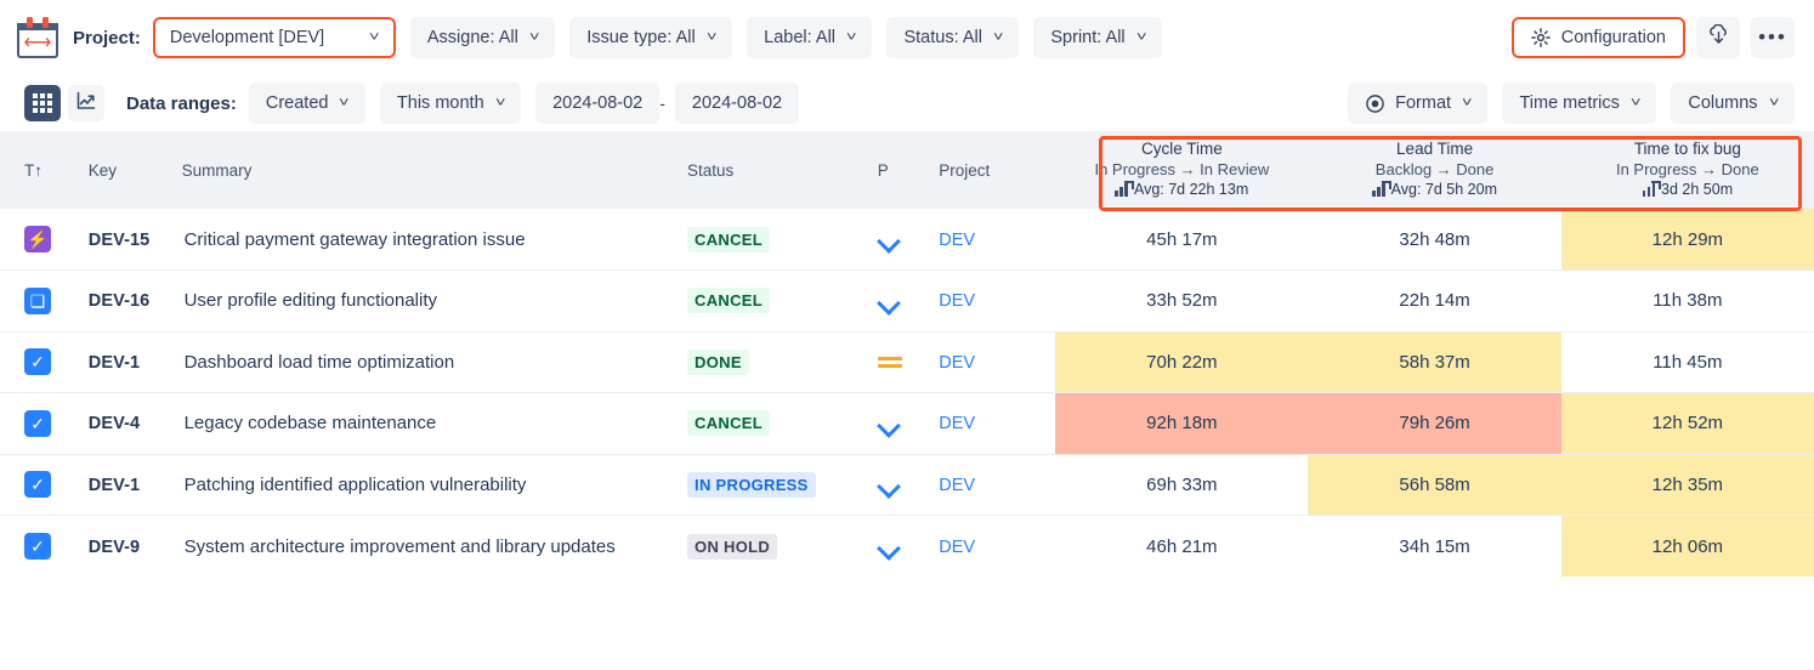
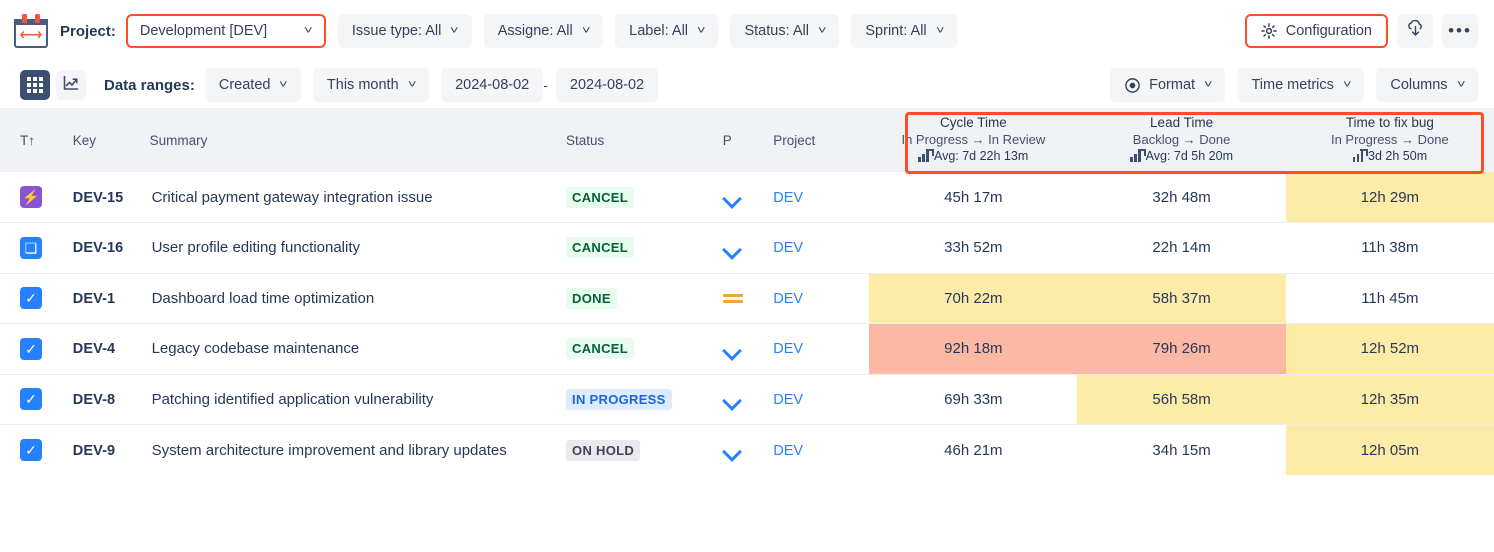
  ⟷
  Project:
  Development [DEV]
  ˅
- Assigne: All
+ Issue type: All
  ˅
- Issue type: All
+ Assigne: All
  ˅
  Label: All
  ˅
  Status: All
  ˅
  Sprint: All
  ˅
  Configuration
  •••
  Data ranges:
  Created
  ˅
  This month
  ˅
  2024-08-02
  -
  2024-08-02
  Format
  ˅
  Time metrics
  ˅
  Columns
  ˅
  T↑	Key	Summary	Status	P	Project	Cycle Time In Progress → In Review Avg: 7d 22h 13m	Lead Time Backlog → Done Avg: 7d 5h 20m	Time to fix bug In Progress → Done 3d 2h 50m
  ⚡	DEV-15	Critical payment gateway integration issue	CANCEL		DEV	45h 17m	32h 48m	12h 29m
  ❏	DEV-16	User profile editing functionality	CANCEL		DEV	33h 52m	22h 14m	11h 38m
  ✓	DEV-1	Dashboard load time optimization	DONE		DEV	70h 22m	58h 37m	11h 45m
  ✓	DEV-4	Legacy codebase maintenance	CANCEL		DEV	92h 18m	79h 26m	12h 52m
- ✓	DEV-1	Patching identified application vulnerability	IN PROGRESS		DEV	69h 33m	56h 58m	12h 35m
+ ✓	DEV-8	Patching identified application vulnerability	IN PROGRESS		DEV	69h 33m	56h 58m	12h 35m
- ✓	DEV-9	System architecture improvement and library updates	ON HOLD		DEV	46h 21m	34h 15m	12h 06m
+ ✓	DEV-9	System architecture improvement and library updates	ON HOLD		DEV	46h 21m	34h 15m	12h 05m
